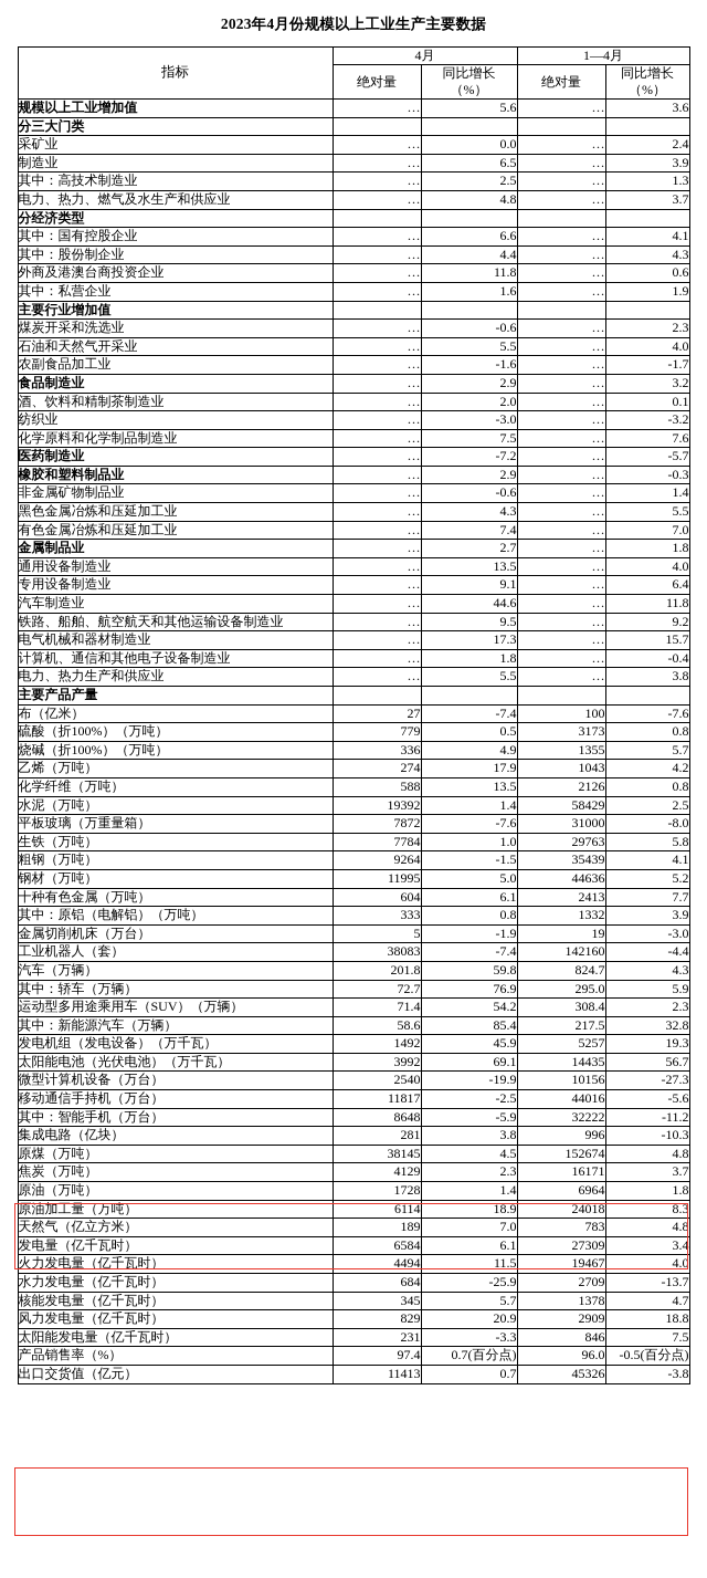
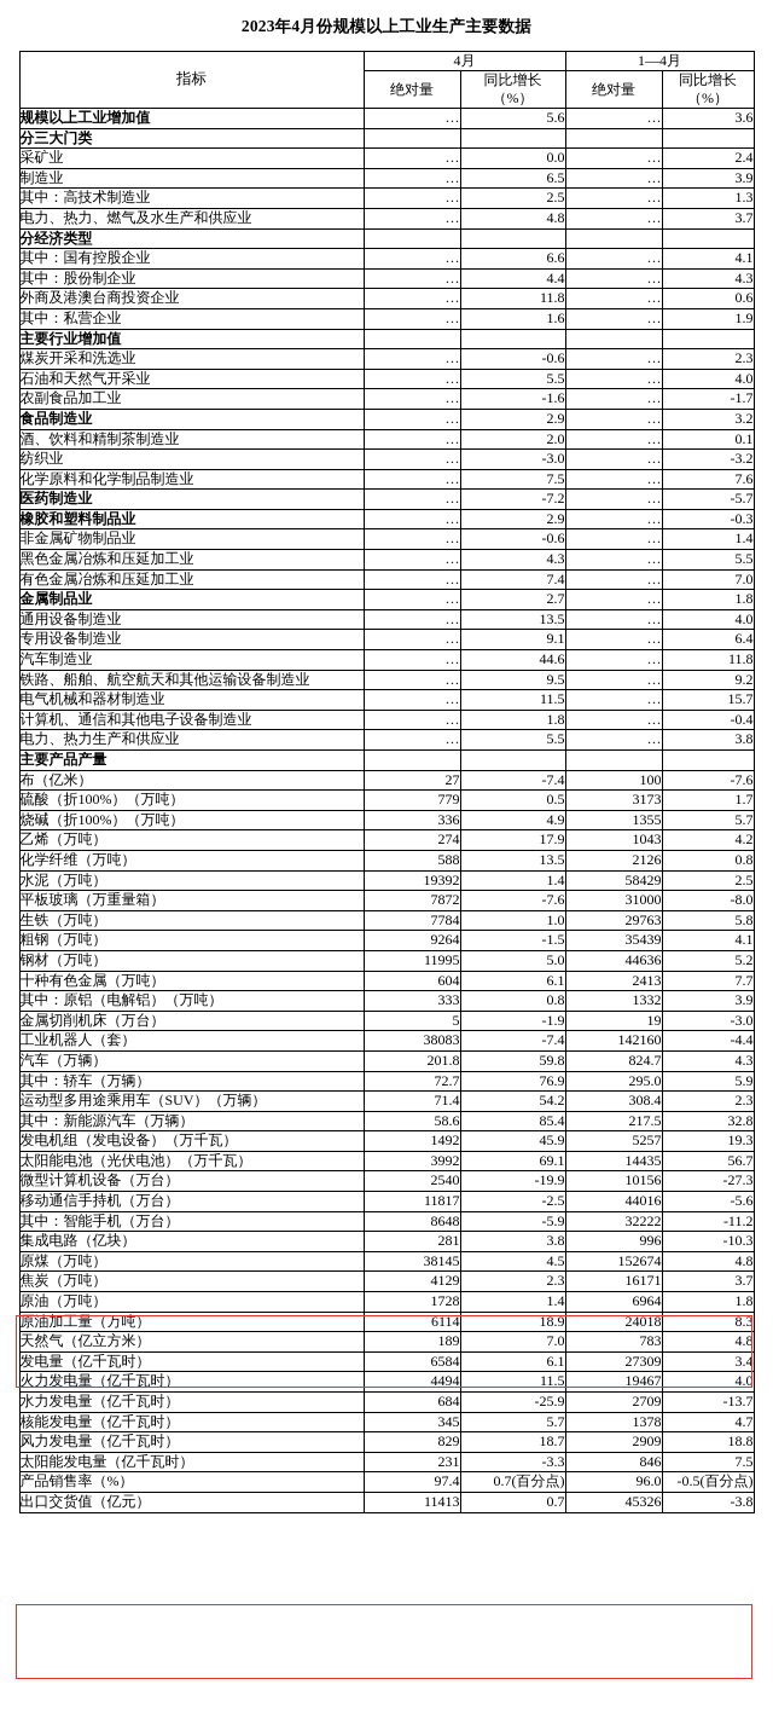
  2023年4月份规模以上工业生产主要数据
  指标	4月	1—4月
  绝对量	同比增长 （%）	绝对量	同比增长 （%）
  规模以上工业增加值	…	5.6	…	3.6
  分三大门类
  采矿业	…	0.0	…	2.4
  制造业	…	6.5	…	3.9
  其中：高技术制造业	…	2.5	…	1.3
  电力、热力、燃气及水生产和供应业	…	4.8	…	3.7
  分经济类型
  其中：国有控股企业	…	6.6	…	4.1
  其中：股份制企业	…	4.4	…	4.3
  外商及港澳台商投资企业	…	11.8	…	0.6
  其中：私营企业	…	1.6	…	1.9
  主要行业增加值
  煤炭开采和洗选业	…	-0.6	…	2.3
  石油和天然气开采业	…	5.5	…	4.0
  农副食品加工业	…	-1.6	…	-1.7
  食品制造业	…	2.9	…	3.2
  酒、饮料和精制茶制造业	…	2.0	…	0.1
  纺织业	…	-3.0	…	-3.2
  化学原料和化学制品制造业	…	7.5	…	7.6
  医药制造业	…	-7.2	…	-5.7
  橡胶和塑料制品业	…	2.9	…	-0.3
  非金属矿物制品业	…	-0.6	…	1.4
  黑色金属冶炼和压延加工业	…	4.3	…	5.5
  有色金属冶炼和压延加工业	…	7.4	…	7.0
  金属制品业	…	2.7	…	1.8
  通用设备制造业	…	13.5	…	4.0
  专用设备制造业	…	9.1	…	6.4
  汽车制造业	…	44.6	…	11.8
  铁路、船舶、航空航天和其他运输设备制造业	…	9.5	…	9.2
- 电气机械和器材制造业	…	17.3	…	15.7
+ 电气机械和器材制造业	…	11.5	…	15.7
  计算机、通信和其他电子设备制造业	…	1.8	…	-0.4
  电力、热力生产和供应业	…	5.5	…	3.8
  主要产品产量
  布（亿米）	27	-7.4	100	-7.6
- 硫酸（折100%）（万吨）	779	0.5	3173	0.8
+ 硫酸（折100%）（万吨）	779	0.5	3173	1.7
  烧碱（折100%）（万吨）	336	4.9	1355	5.7
  乙烯（万吨）	274	17.9	1043	4.2
  化学纤维（万吨）	588	13.5	2126	0.8
  水泥（万吨）	19392	1.4	58429	2.5
  平板玻璃（万重量箱）	7872	-7.6	31000	-8.0
  生铁（万吨）	7784	1.0	29763	5.8
  粗钢（万吨）	9264	-1.5	35439	4.1
  钢材（万吨）	11995	5.0	44636	5.2
  十种有色金属（万吨）	604	6.1	2413	7.7
  其中：原铝（电解铝）（万吨）	333	0.8	1332	3.9
  金属切削机床（万台）	5	-1.9	19	-3.0
  工业机器人（套）	38083	-7.4	142160	-4.4
  汽车（万辆）	201.8	59.8	824.7	4.3
  其中：轿车（万辆）	72.7	76.9	295.0	5.9
  运动型多用途乘用车（SUV）（万辆）	71.4	54.2	308.4	2.3
  其中：新能源汽车（万辆）	58.6	85.4	217.5	32.8
  发电机组（发电设备）（万千瓦）	1492	45.9	5257	19.3
  太阳能电池（光伏电池）（万千瓦）	3992	69.1	14435	56.7
  微型计算机设备（万台）	2540	-19.9	10156	-27.3
  移动通信手持机（万台）	11817	-2.5	44016	-5.6
  其中：智能手机（万台）	8648	-5.9	32222	-11.2
  集成电路（亿块）	281	3.8	996	-10.3
  原煤（万吨）	38145	4.5	152674	4.8
  焦炭（万吨）	4129	2.3	16171	3.7
  原油（万吨）	1728	1.4	6964	1.8
  原油加工量（万吨）	6114	18.9	24018	8.3
  天然气（亿立方米）	189	7.0	783	4.8
  发电量（亿千瓦时）	6584	6.1	27309	3.4
  火力发电量（亿千瓦时）	4494	11.5	19467	4.0
  水力发电量（亿千瓦时）	684	-25.9	2709	-13.7
  核能发电量（亿千瓦时）	345	5.7	1378	4.7
- 风力发电量（亿千瓦时）	829	20.9	2909	18.8
+ 风力发电量（亿千瓦时）	829	18.7	2909	18.8
  太阳能发电量（亿千瓦时）	231	-3.3	846	7.5
  产品销售率（%）	97.4	0.7(百分点)	96.0	-0.5(百分点)
  出口交货值（亿元）	11413	0.7	45326	-3.8
